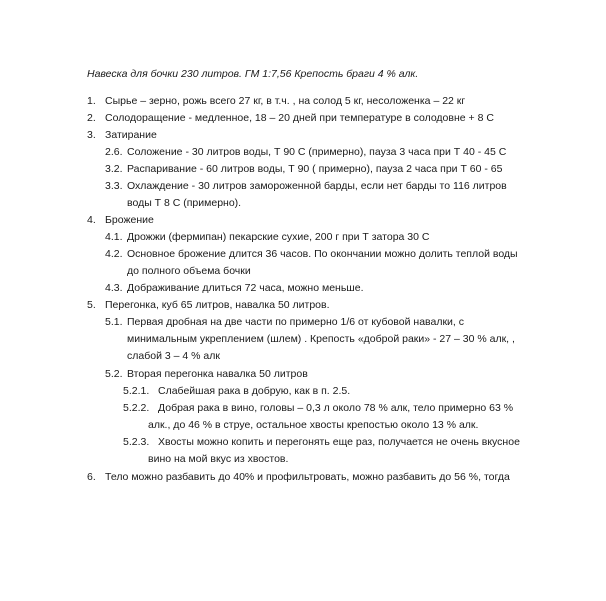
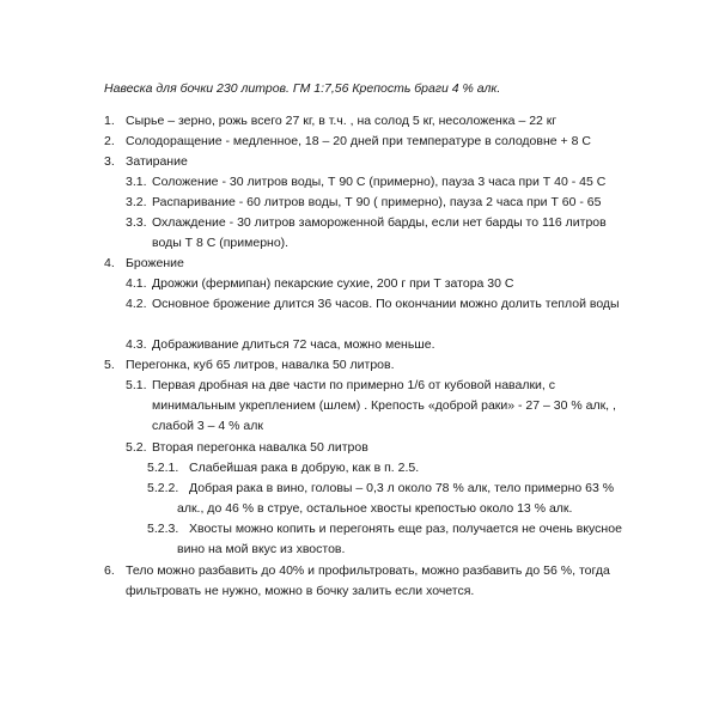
  Навеска для бочки 230 литров. ГМ 1:7,56 Крепость браги 4 % алк.
  1.
  Сырье – зерно, рожь всего 27 кг, в т.ч. , на солод 5 кг, несоложенка – 22 кг
  2.
  Солодоращение - медленное, 18 – 20 дней при температуре в солодовне + 8 С
  3.
  Затирание
- 2.6.
+ 3.1.
  Соложение - 30 литров воды, Т 90 С (примерно), пауза 3 часа при Т 40 - 45 С
  3.2.
  Распаривание - 60 литров воды, Т 90 ( примерно), пауза 2 часа при Т 60 - 65
  3.3.
  Охлаждение - 30 литров замороженной барды, если нет барды то 116 литров
  воды Т 8 С (примерно).
  4.
  Брожение
  4.1.
  Дрожжи (фермипан) пекарские сухие, 200 г при Т затора 30 С
  4.2.
  Основное брожение длится 36 часов. По окончании можно долить теплой воды
- до полного объема бочки
  4.3.
  Дображивание длиться 72 часа, можно меньше.
  5.
  Перегонка, куб 65 литров, навалка 50 литров.
  5.1.
  Первая дробная на две части по примерно 1/6 от кубовой навалки, с
  минимальным укреплением (шлем) . Крепость «доброй раки» - 27 – 30 % алк, ,
  слабой 3 – 4 % алк
  5.2.
  Вторая перегонка навалка 50 литров
  5.2.1.
  Слабейшая рака в добрую, как в п. 2.5.
  5.2.2.
  Добрая рака в вино, головы – 0,3 л около 78 % алк, тело примерно 63 %
  алк., до 46 % в струе, остальное хвосты крепостью около 13 % алк.
  5.2.3.
  Хвосты можно копить и перегонять еще раз, получается не очень вкусное
  вино на мой вкус из хвостов.
  6.
  Тело можно разбавить до 40% и профильтровать, можно разбавить до 56 %, тогда
+ фильтровать не нужно, можно в бочку залить если хочется.
